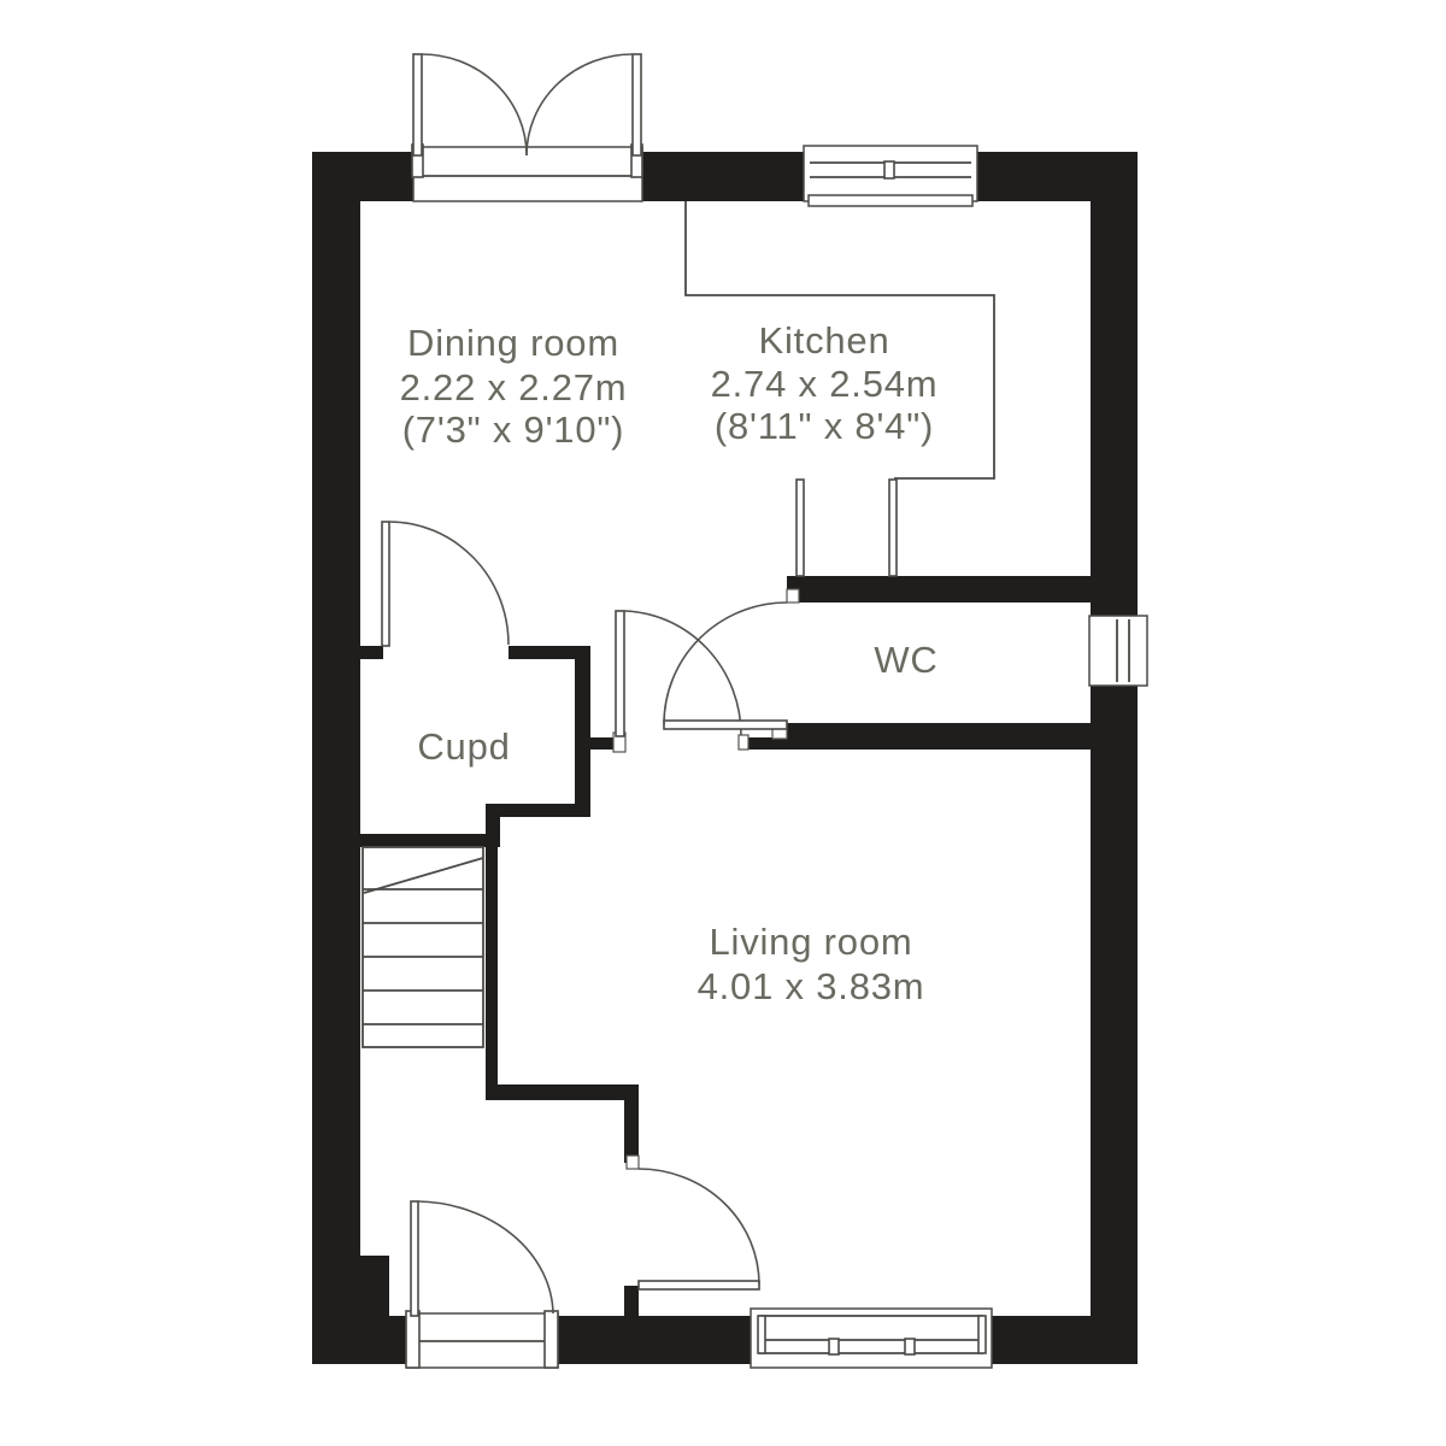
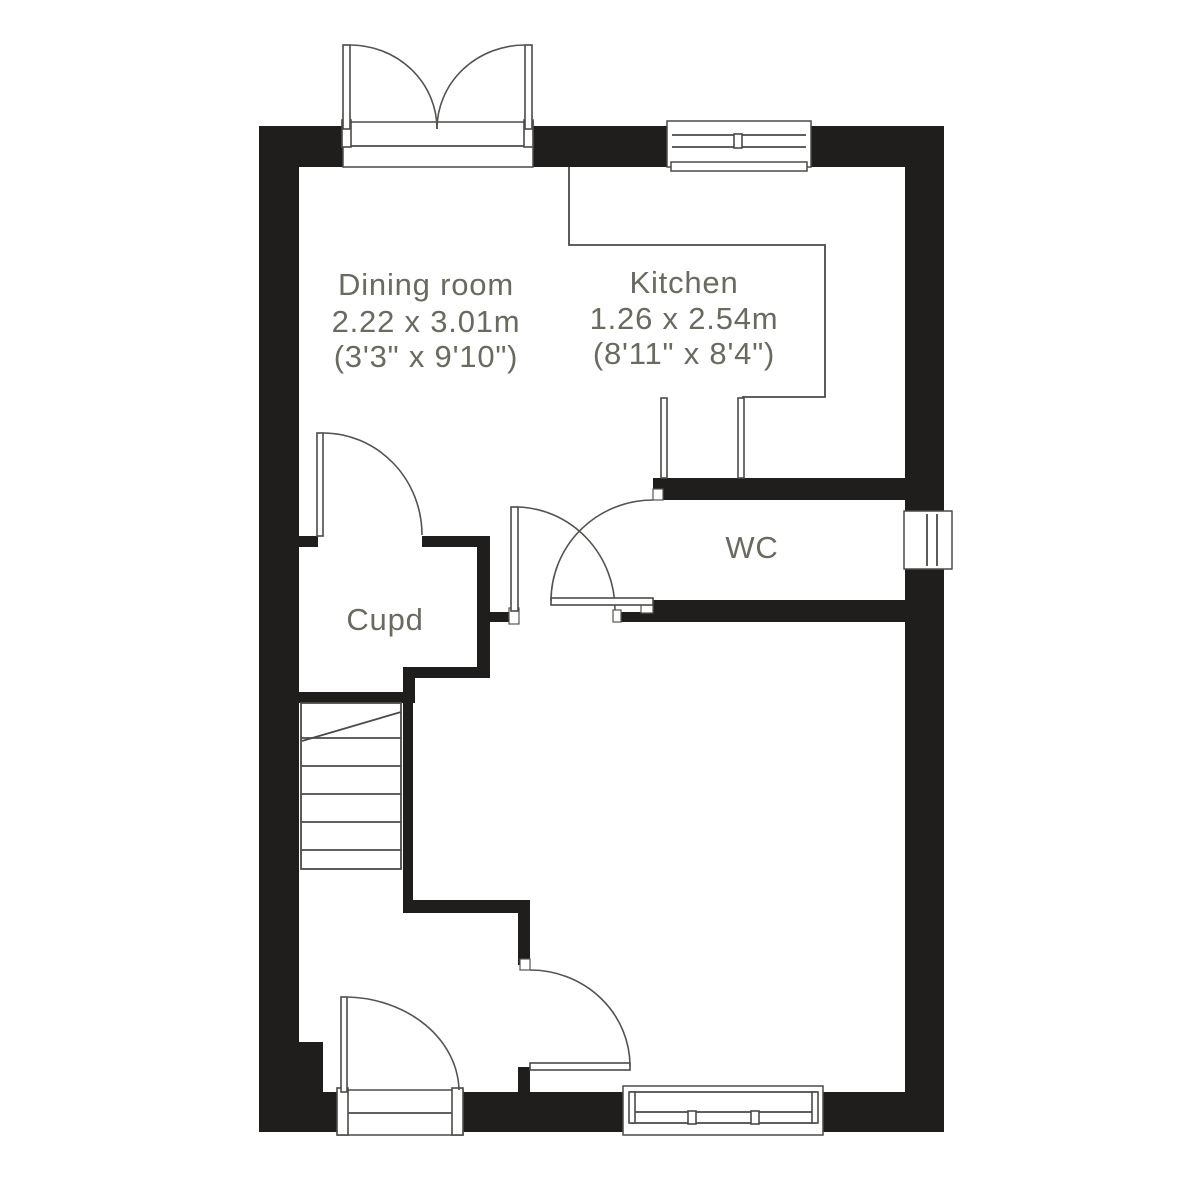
  Dining room
- 2.22 x 2.27m
+ 2.22 x 3.01m
- (7'3" x 9'10")
+ (3'3" x 9'10")
  Kitchen
- 2.74 x 2.54m
+ 1.26 x 2.54m
  (8'11" x 8'4")
  WC
  Cupd
- Living room
- 4.01 x 3.83m
